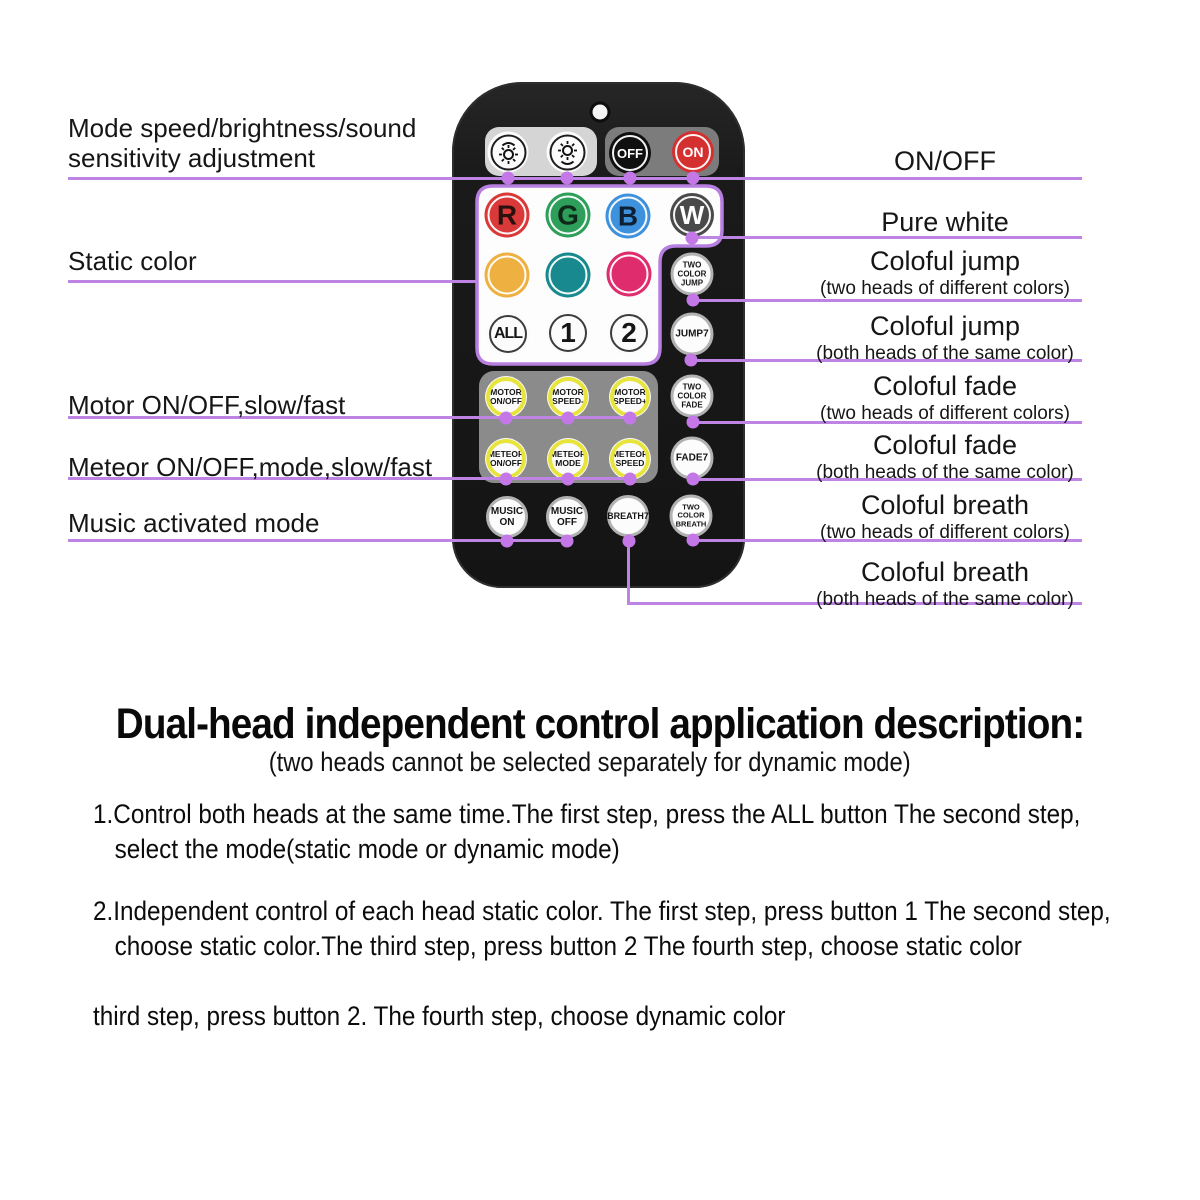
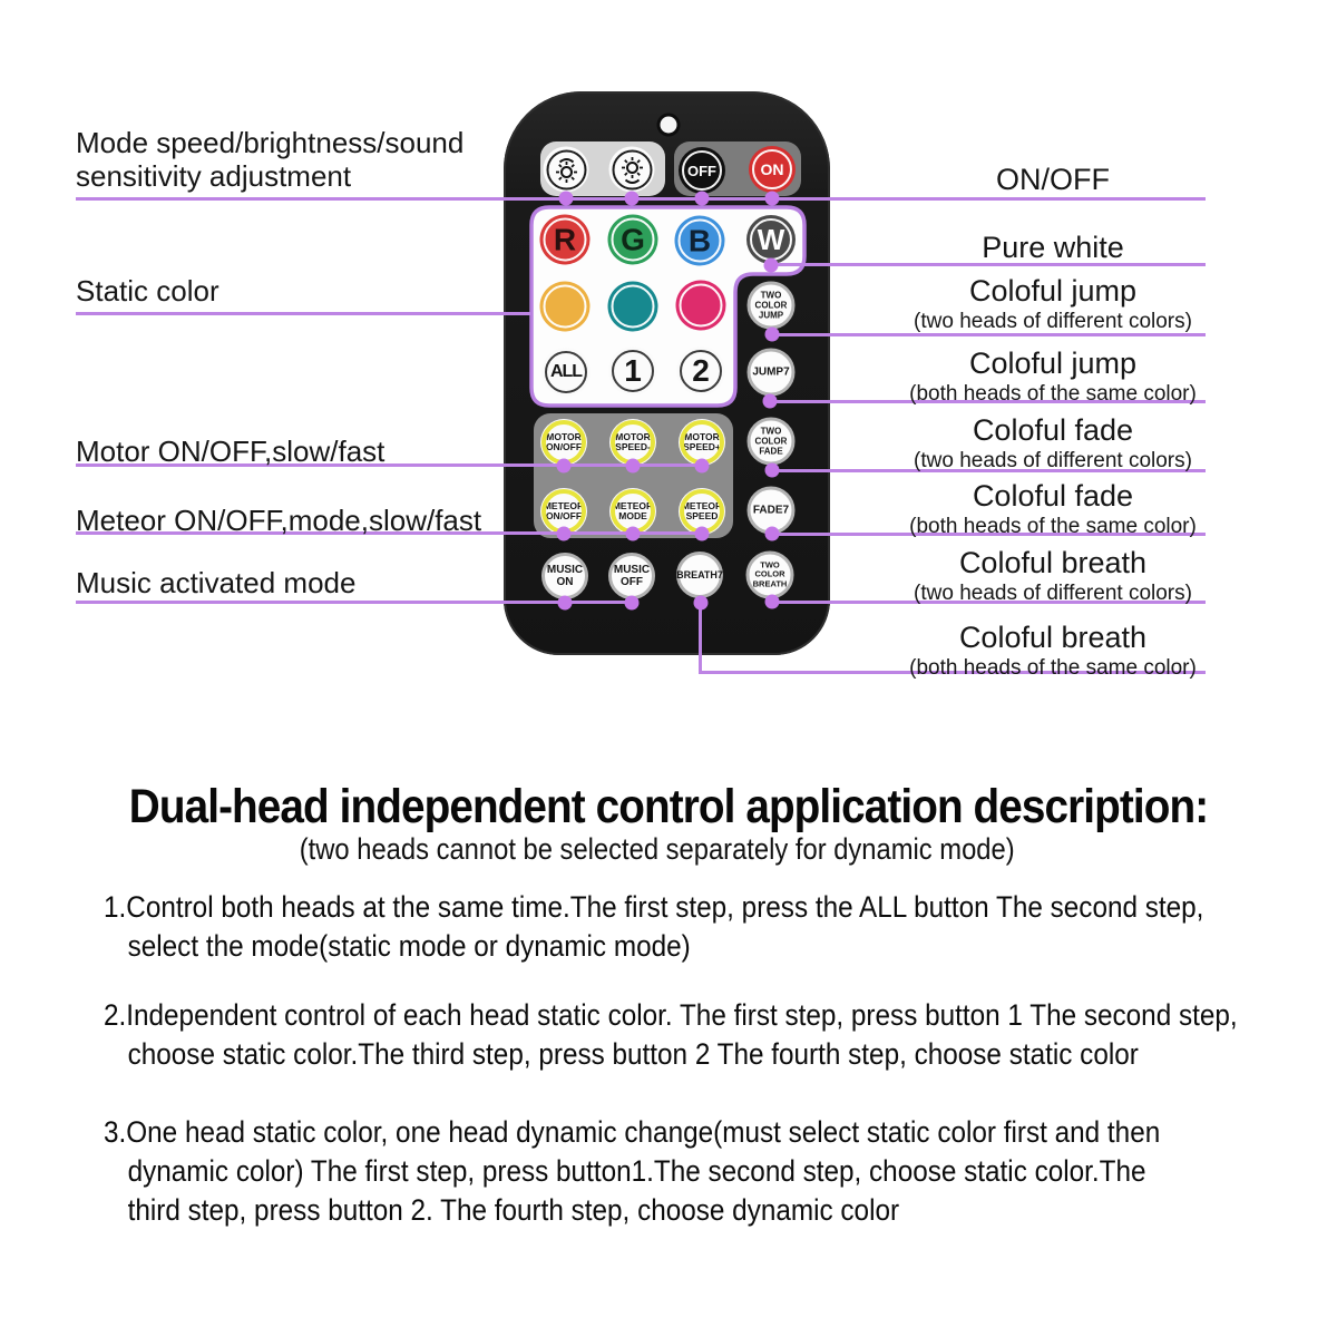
  OFF
  ON
  R
  G
  B
  W
  ALL
  1
  2
  TWO
  COLOR
  JUMP
  JUMP7
  TWO
  COLOR
  FADE
  FADE7
  TWO
  COLOR
  BREATH
  MOTOR
  ON/OFF
  MOTOR
  SPEED-
  MOTOR
  SPEED+
  METEOR
  ON/OFF
  METEOR
  MODE
  METEOR
  SPEED
  MUSIC
  ON
  MUSIC
  OFF
  BREATH7
  Mode speed/brightness/sound
  sensitivity adjustment
  Static color
  Motor ON/OFF,slow/fast
  Meteor ON/OFF,mode,slow/fast
  Music activated mode
  ON/OFF
  Pure white
  Coloful jump
  (two heads of different colors)
  Coloful jump
  (both heads of the same color)
  Coloful fade
  (two heads of different colors)
  Coloful fade
  (both heads of the same color)
  Coloful breath
  (two heads of different colors)
  Coloful breath
  (both heads of the same color)
  Dual-head independent control application description:
  (two heads cannot be selected separately for dynamic mode)
  1.Control both heads at the same time.The first step, press the ALL button The second step,
  select the mode(static mode or dynamic mode)
  2.Independent control of each head static color. The first step, press button 1 The second step,
  choose static color.The third step, press button 2 The fourth step, choose static color
+ 3.One head static color, one head dynamic change(must select static color first and then
+ dynamic color) The first step, press button1.The second step, choose static color.The
  third step, press button 2. The fourth step, choose dynamic color
